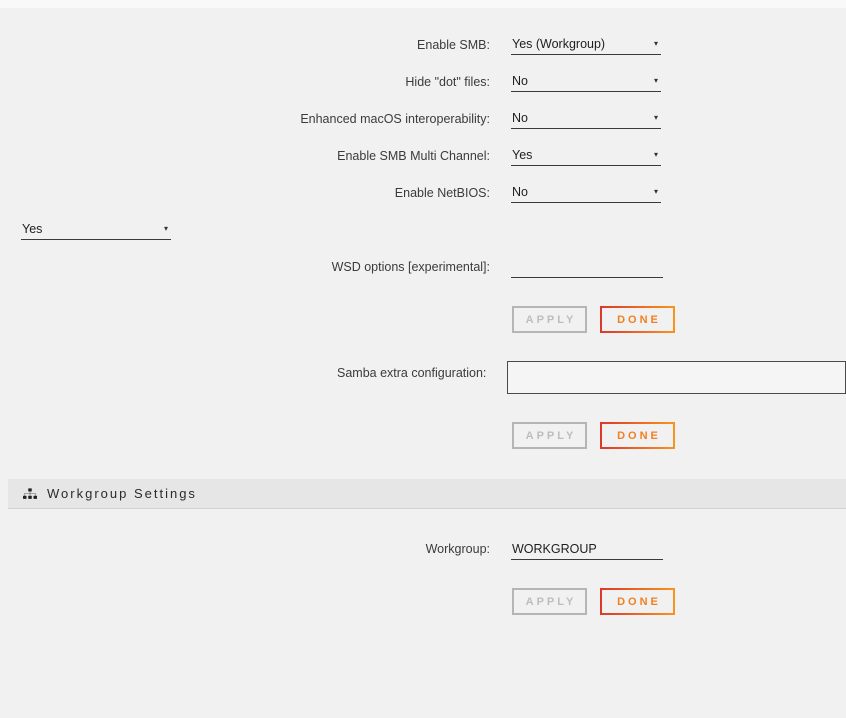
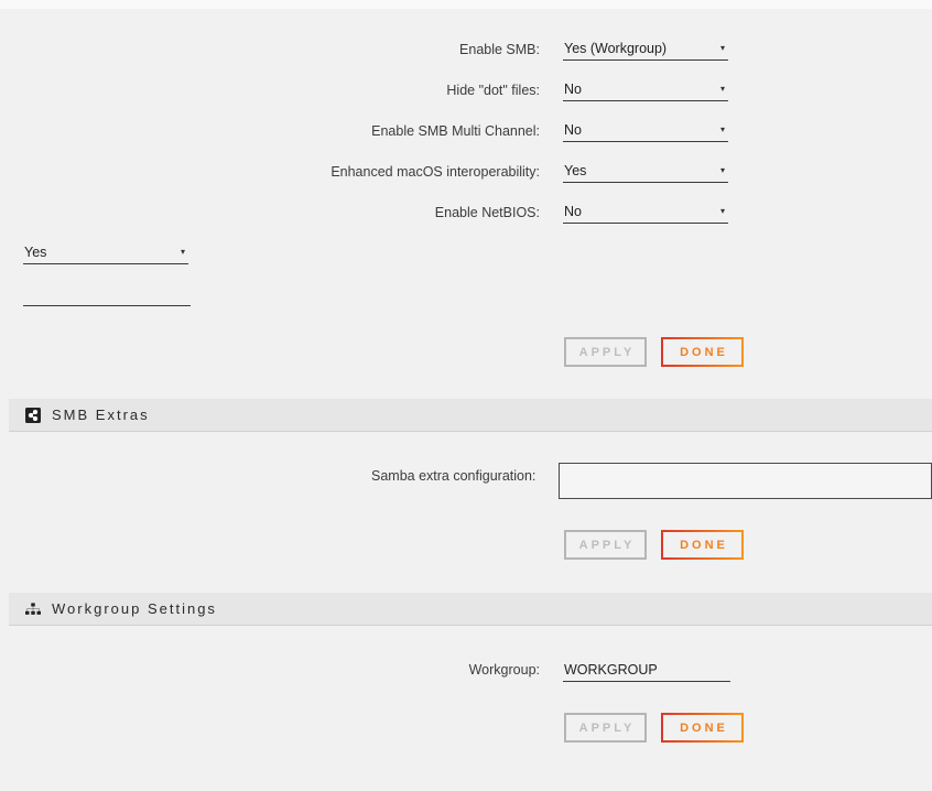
  Enable SMB:
  Yes (Workgroup)
  ▾
  Hide "dot" files:
  No
  ▾
- Enhanced macOS interoperability:
+ Enable SMB Multi Channel:
  No
  ▾
- Enable SMB Multi Channel:
+ Enhanced macOS interoperability:
  Yes
  ▾
  Enable NetBIOS:
  No
  ▾
  Yes
  ▾
- WSD options [experimental]:
  APPLY
  DONE
+ SMB Extras
  Samba extra configuration:
  APPLY
  DONE
  Workgroup Settings
  Workgroup:
  WORKGROUP
  APPLY
  DONE
